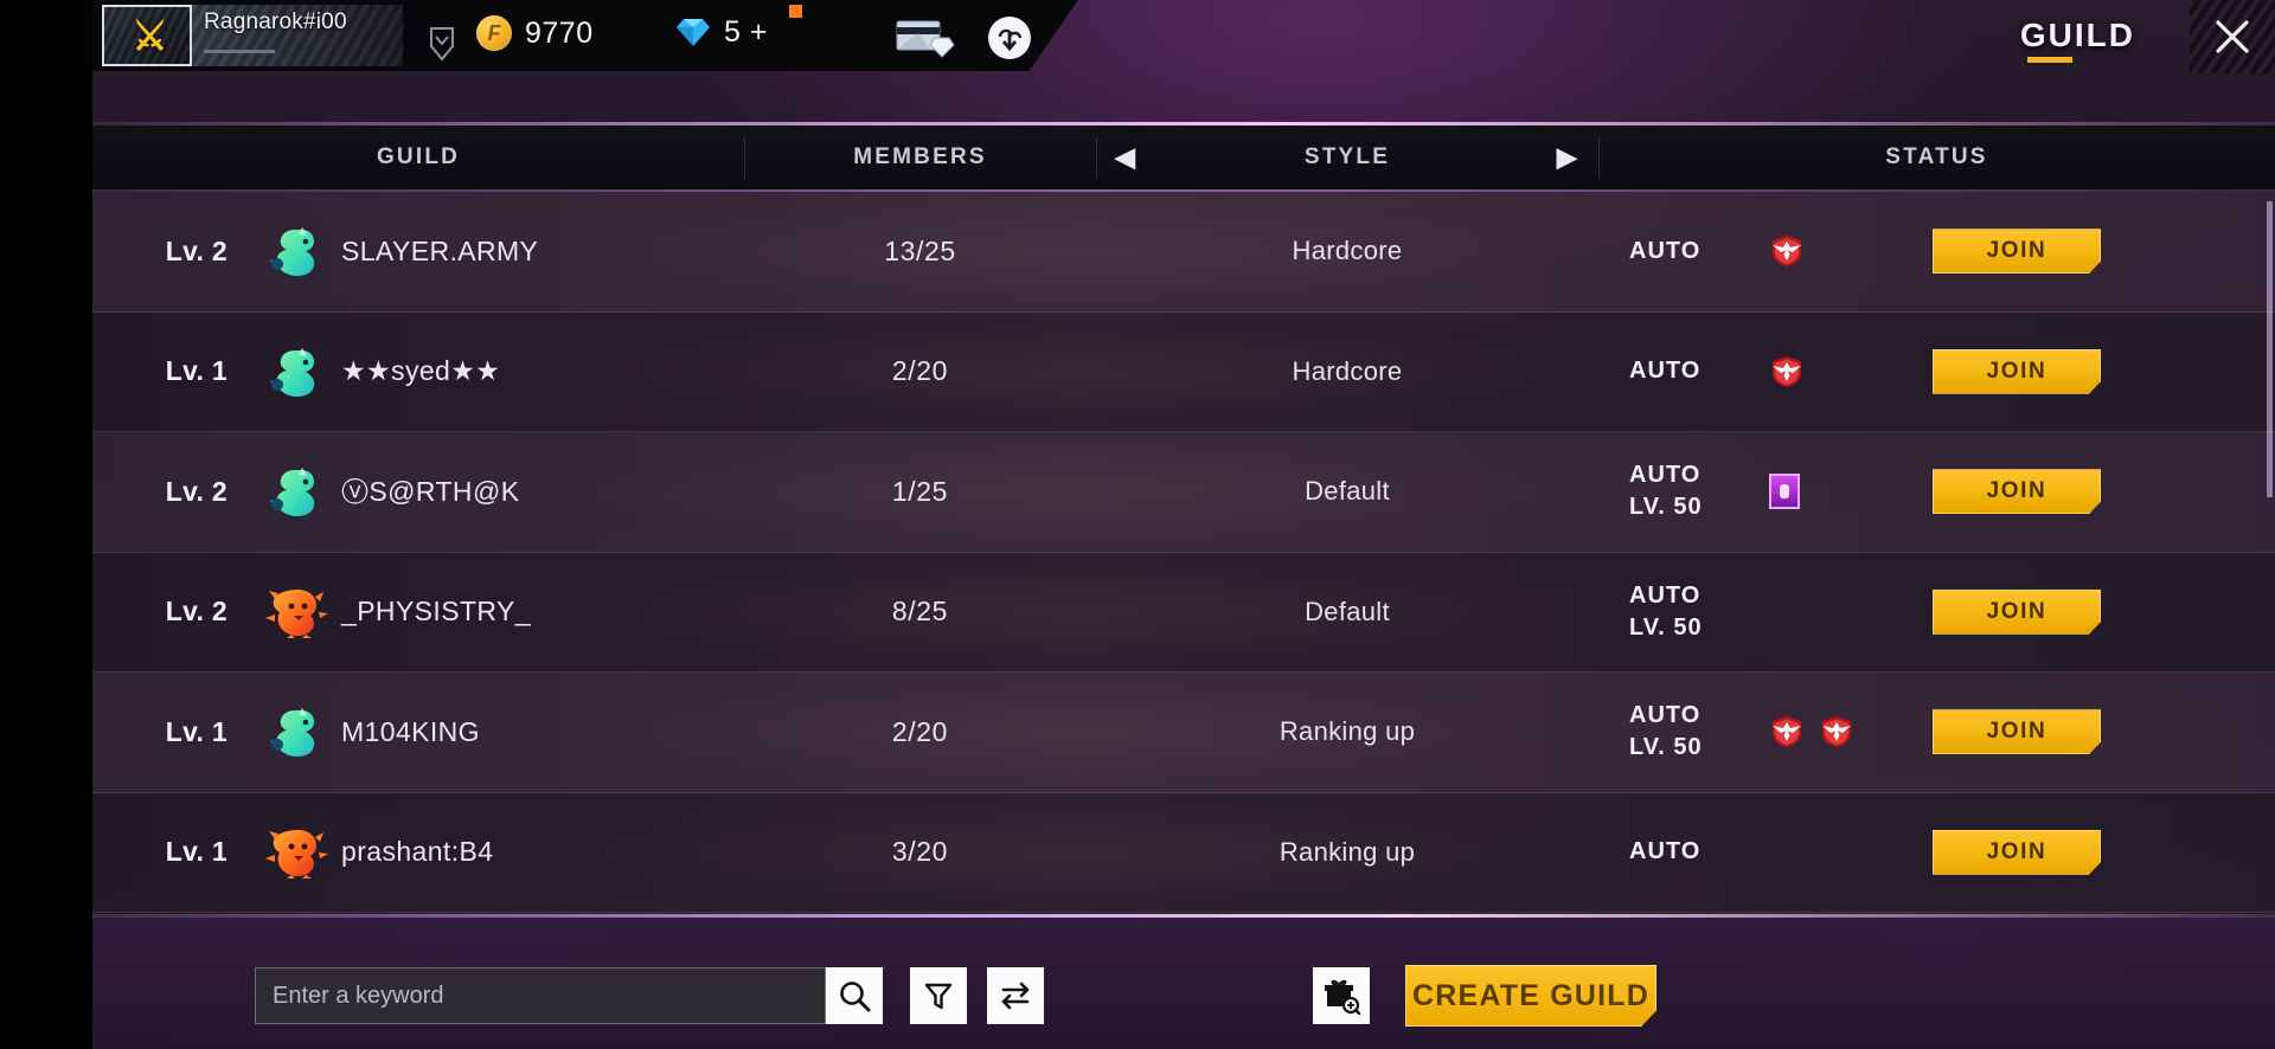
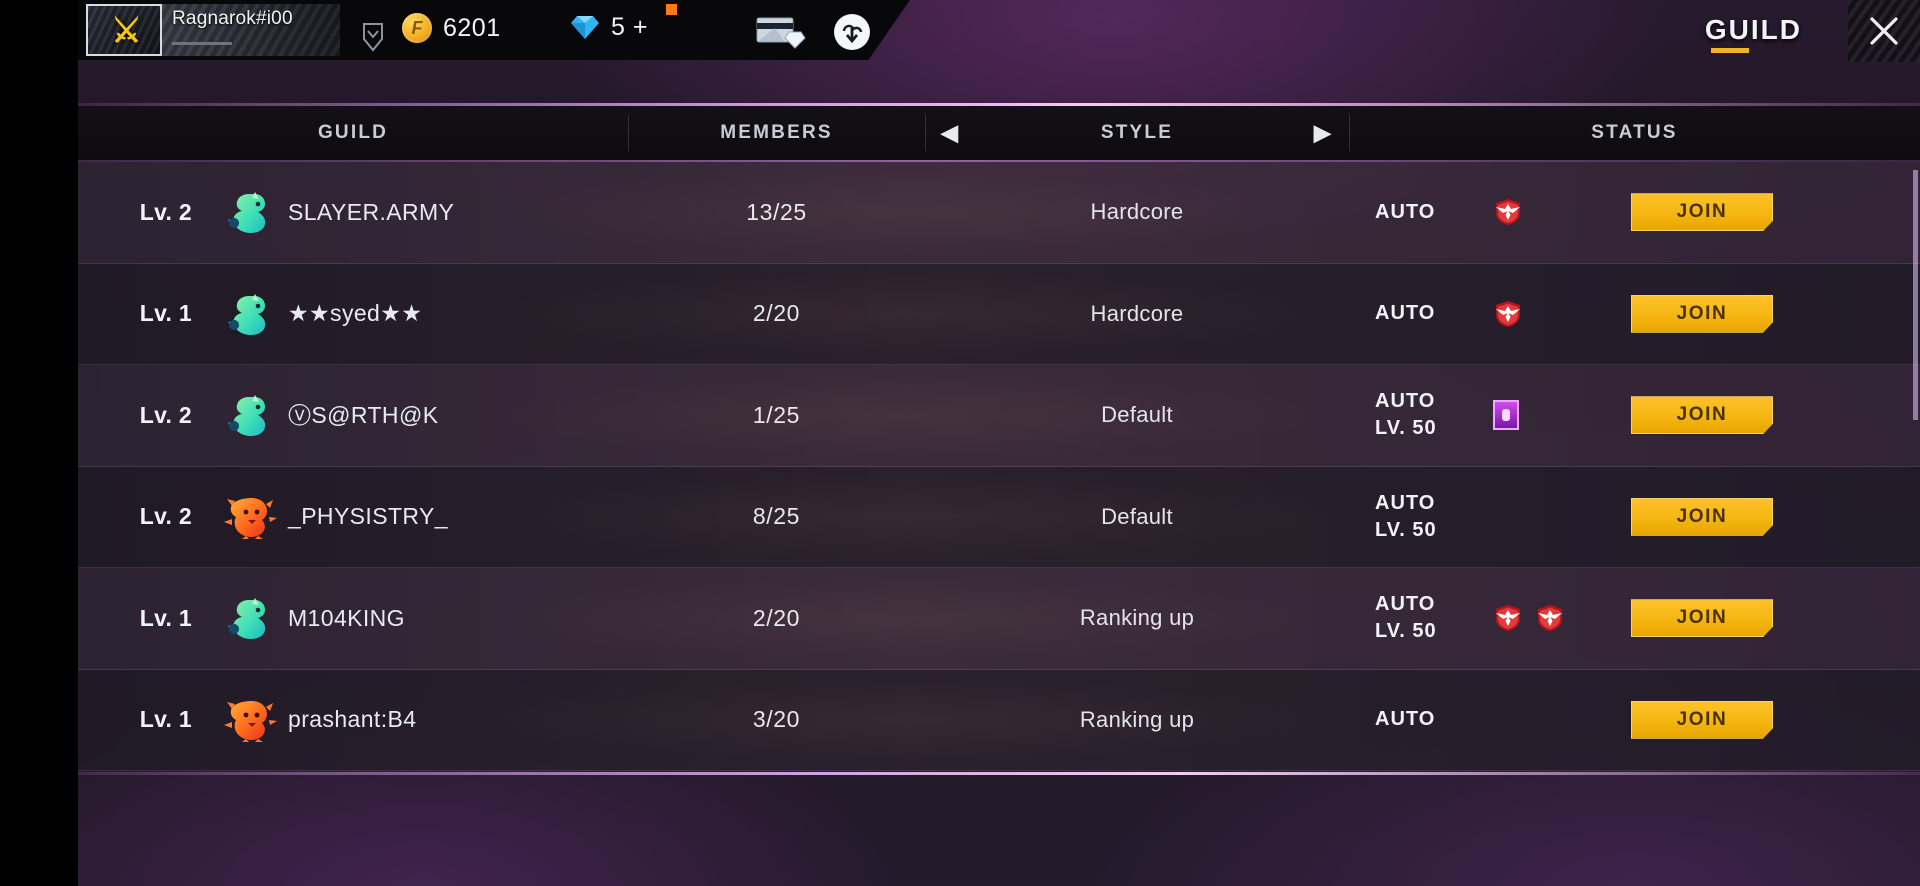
  ⚔
  Ragnarok#i00
  F
- 9770
+ 6201
  5 +
  GUILD
  GUILD
  MEMBERS
  ◀
  STYLE
  ▶
  STATUS
- Enter a keyword
- CREATE GUILD
